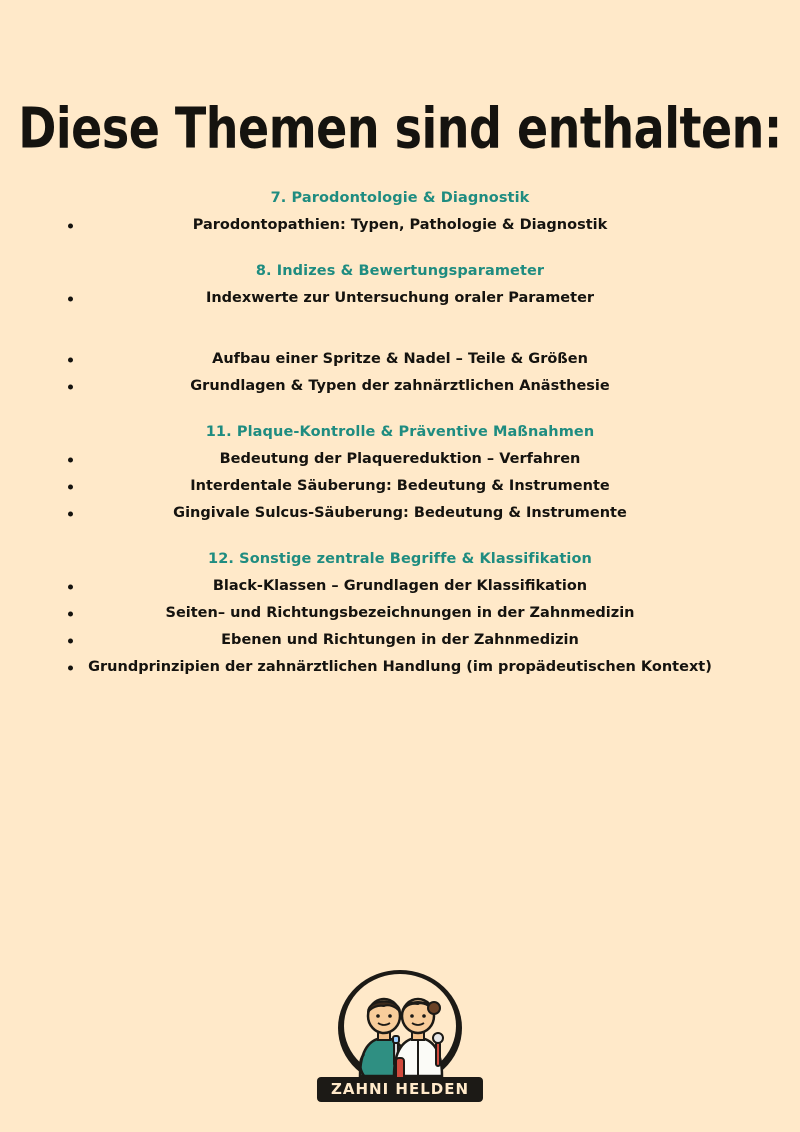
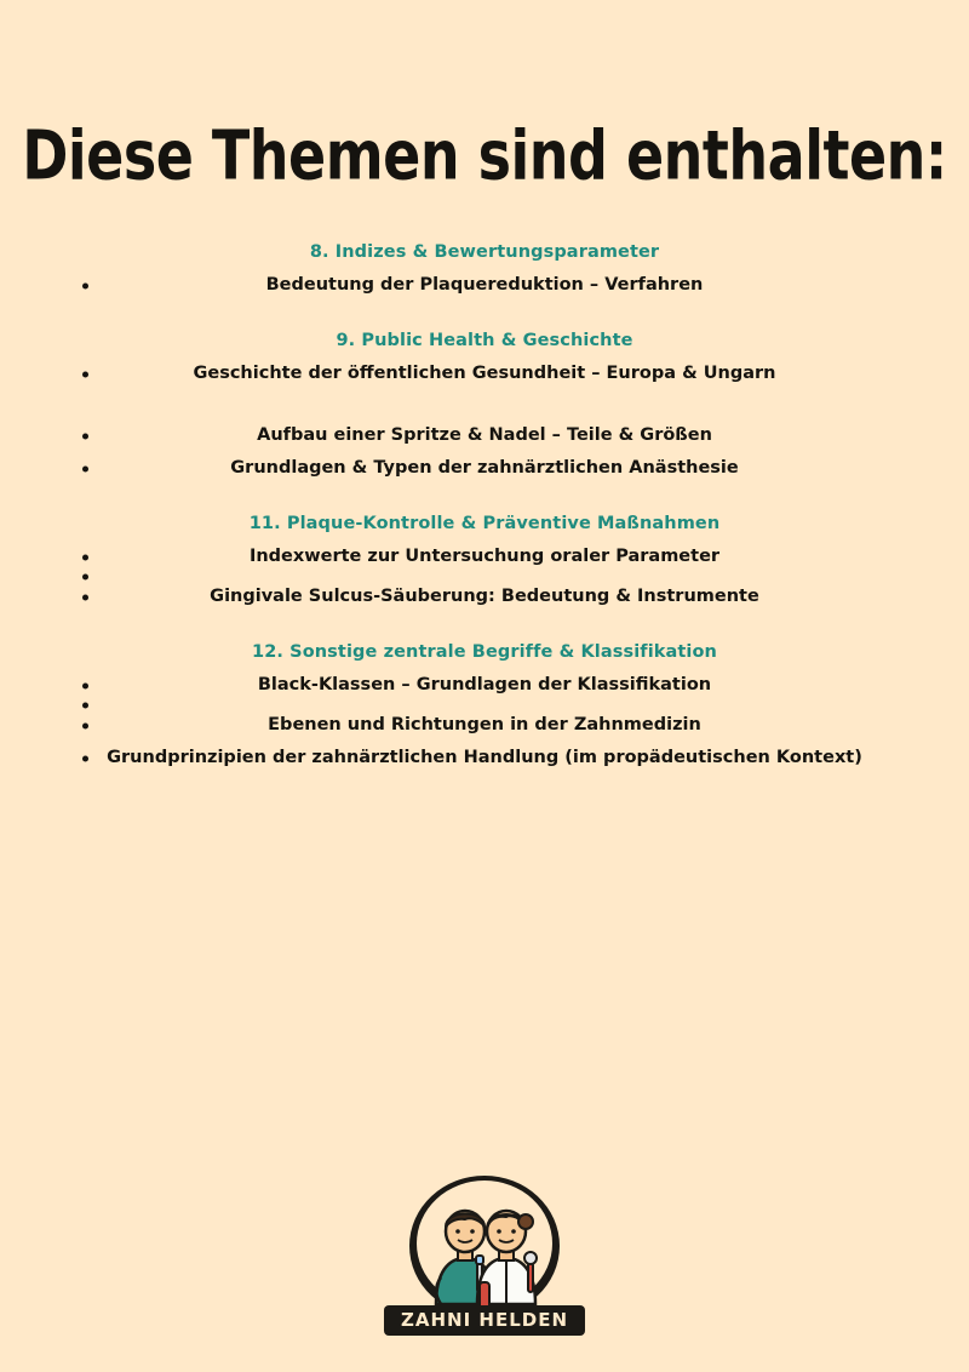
  Diese Themen sind enthalten:
- 7. Parodontologie & Diagnostik
- Parodontopathien: Typen, Pathologie & Diagnostik
  8. Indizes & Bewertungsparameter
- Indexwerte zur Untersuchung oraler Parameter
+ Bedeutung der Plaquereduktion – Verfahren
+ 9. Public Health & Geschichte
+ Geschichte der öffentlichen Gesundheit – Europa & Ungarn
  Aufbau einer Spritze & Nadel – Teile & Größen
  Grundlagen & Typen der zahnärztlichen Anästhesie
  11. Plaque-Kontrolle & Präventive Maßnahmen
- Bedeutung der Plaquereduktion – Verfahren
+ Indexwerte zur Untersuchung oraler Parameter
- Interdentale Säuberung: Bedeutung & Instrumente
  Gingivale Sulcus-Säuberung: Bedeutung & Instrumente
  12. Sonstige zentrale Begriffe & Klassifikation
  Black-Klassen – Grundlagen der Klassifikation
- Seiten– und Richtungsbezeichnungen in der Zahnmedizin
  Ebenen und Richtungen in der Zahnmedizin
  Grundprinzipien der zahnärztlichen Handlung (im propädeutischen Kontext)
  ZAHNI HELDEN
